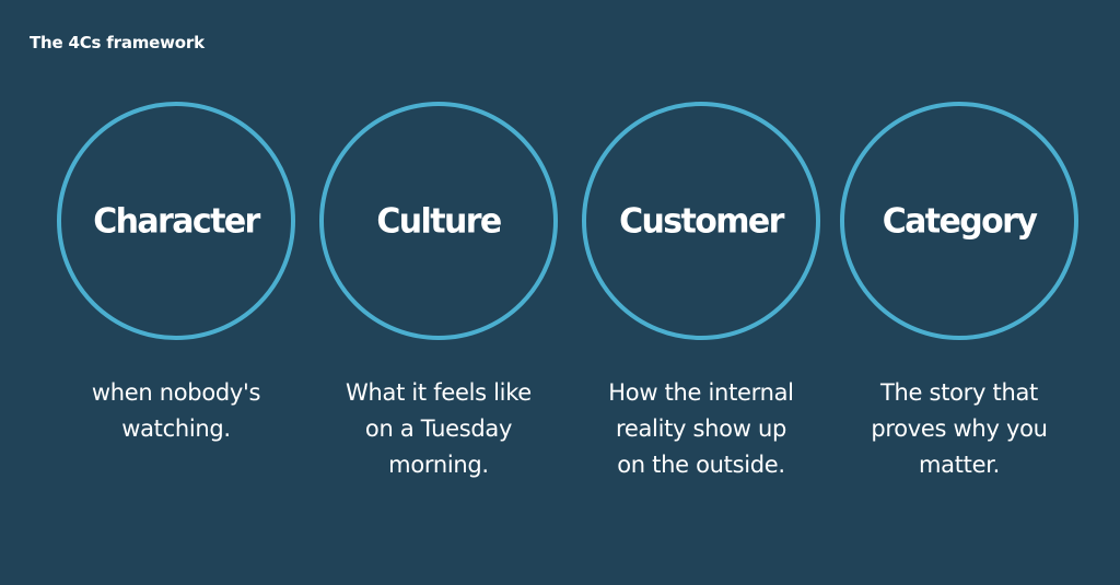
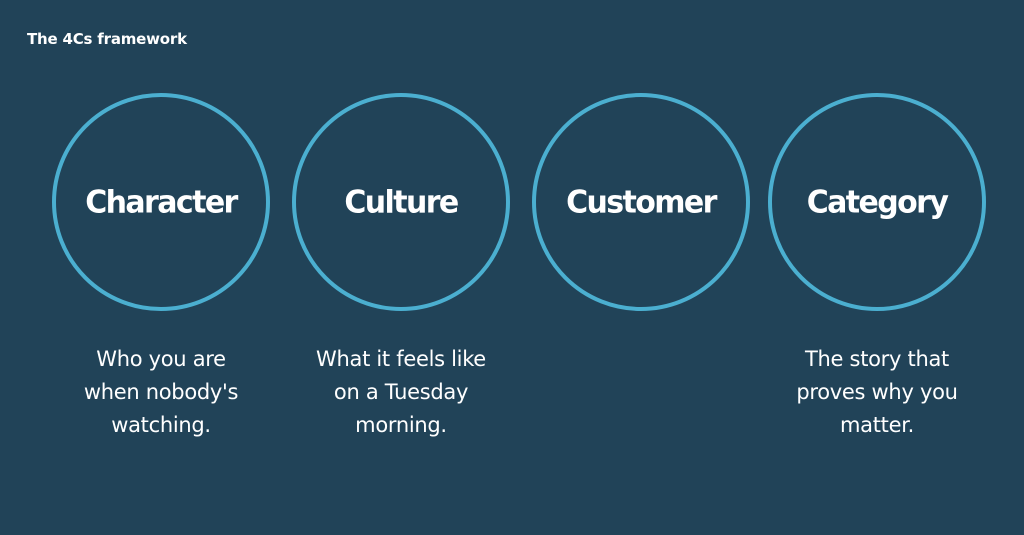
  The 4Cs framework
  Character
+ Who you are
  when nobody's
  watching.
  Culture
  What it feels like
  on a Tuesday
  morning.
  Customer
- How the internal
- reality show up
- on the outside.
  Category
  The story that
  proves why you
  matter.
